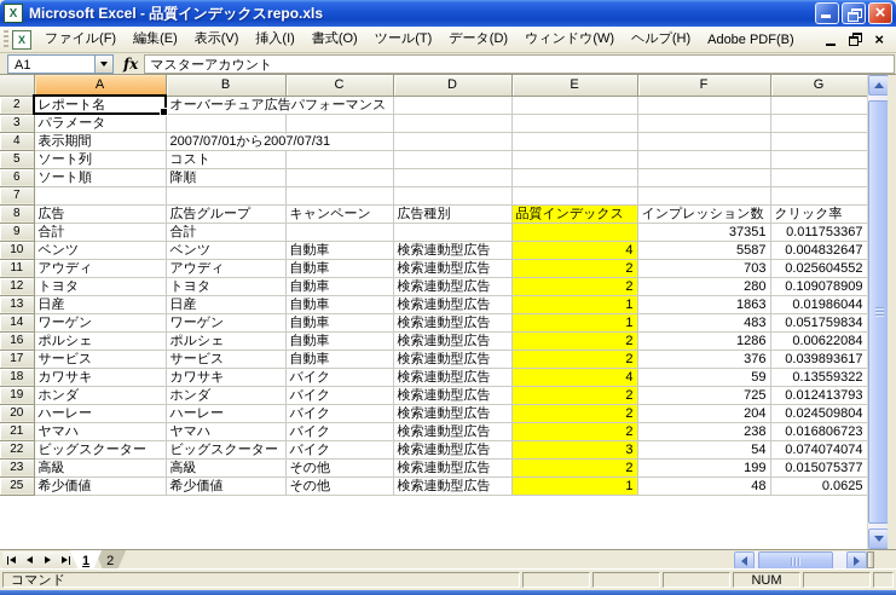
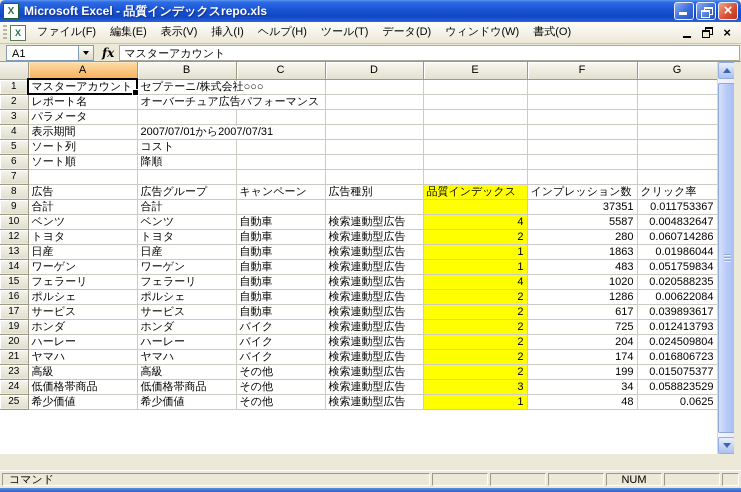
  X
  Microsoft Excel - 品質インデックスrepo.xls
  X
  ファイル(F)
  編集(E)
  表示(V)
  挿入(I)
- 書式(O)
+ ヘルプ(H)
  ツール(T)
  データ(D)
  ウィンドウ(W)
- ヘルプ(H)
+ 書式(O)
- Adobe PDF(B)
  ×
  A1
  fx
  マスターアカウント
  	A	B	C	D	E	F	G
+ 1	マスターアカウント	セプテーニ/株式会社○○○
  2	レポート名	オーバーチュア広告パフォーマンス
  3	パラメータ
  4	表示期間	2007/07/01から2007/07/31
  5	ソート列	コスト
  6	ソート順	降順
  7
  8	広告	広告グループ	キャンペーン	広告種別	品質インデックス	インプレッション数	クリック率
  9	合計	合計				37351	0.011753367
  10	ベンツ	ベンツ	自動車	検索連動型広告	4	5587	0.004832647
- 11	アウディ	アウディ	自動車	検索連動型広告	2	703	0.025604552
- 12	トヨタ	トヨタ	自動車	検索連動型広告	2	280	0.109078909
+ 12	トヨタ	トヨタ	自動車	検索連動型広告	2	280	0.060714286
  13	日産	日産	自動車	検索連動型広告	1	1863	0.01986044
  14	ワーゲン	ワーゲン	自動車	検索連動型広告	1	483	0.051759834
+ 15	フェラーリ	フェラーリ	自動車	検索連動型広告	4	1020	0.020588235
  16	ポルシェ	ポルシェ	自動車	検索連動型広告	2	1286	0.00622084
- 17	サービス	サービス	自動車	検索連動型広告	2	376	0.039893617
+ 17	サービス	サービス	自動車	検索連動型広告	2	617	0.039893617
- 18	カワサキ	カワサキ	バイク	検索連動型広告	4	59	0.13559322
  19	ホンダ	ホンダ	バイク	検索連動型広告	2	725	0.012413793
  20	ハーレー	ハーレー	バイク	検索連動型広告	2	204	0.024509804
- 21	ヤマハ	ヤマハ	バイク	検索連動型広告	2	238	0.016806723
+ 21	ヤマハ	ヤマハ	バイク	検索連動型広告	2	174	0.016806723
- 22	ビッグスクーター	ビッグスクーター	バイク	検索連動型広告	3	54	0.074074074
  23	高級	高級	その他	検索連動型広告	2	199	0.015075377
+ 24	低価格帯商品	低価格帯商品	その他	検索連動型広告	3	34	0.058823529
  25	希少価値	希少価値	その他	検索連動型広告	1	48	0.0625
- 1
- 2
  コマンド
  NUM
